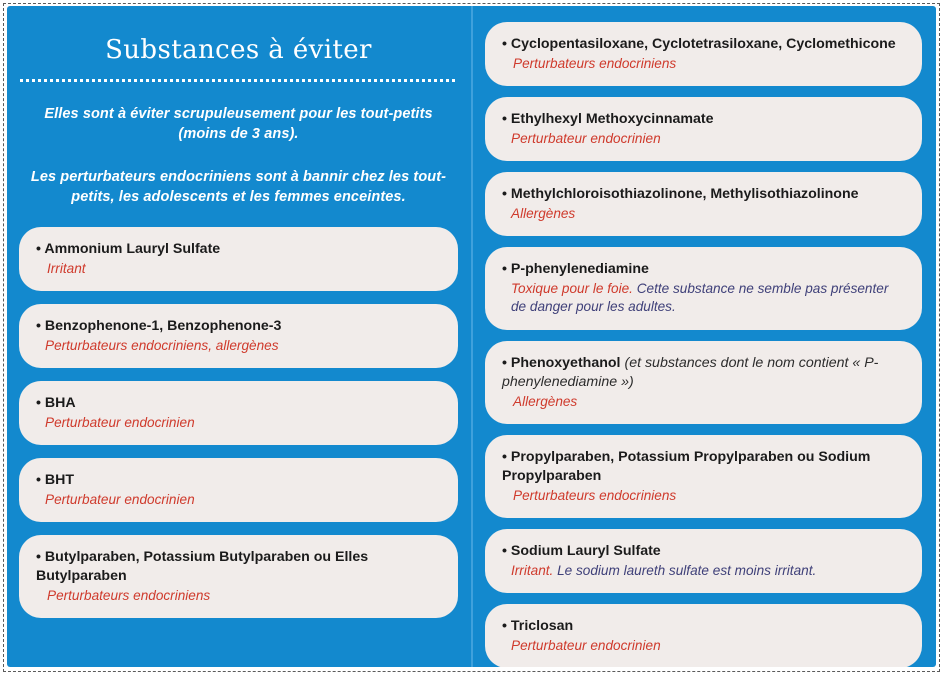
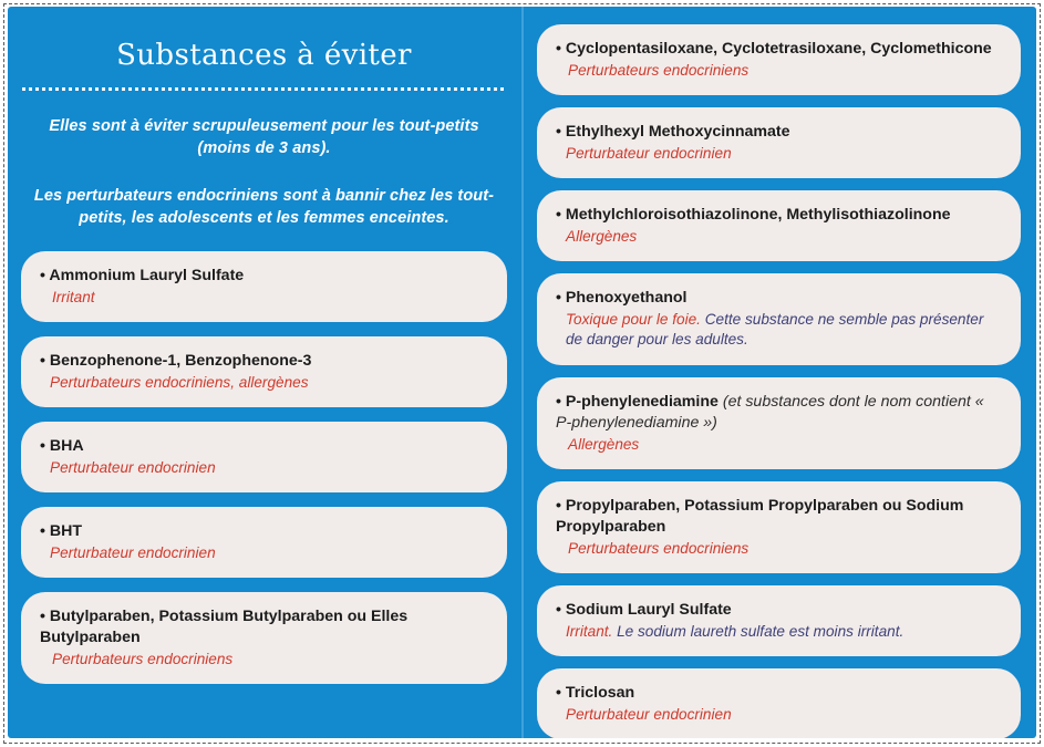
  Substances à éviter
  Elles sont à éviter scrupuleusement pour les tout-petits (moins de 3 ans).
  Les perturbateurs endocriniens sont à bannir chez les tout-petits, les adolescents et les femmes enceintes.
  • Ammonium Lauryl Sulfate
  Irritant
  • Benzophenone-1, Benzophenone-3
  Perturbateurs endocriniens, allergènes
  • BHA
  Perturbateur endocrinien
  • BHT
  Perturbateur endocrinien
  • Butylparaben, Potassium Butylparaben ou Elles Butylparaben
  Perturbateurs endocriniens
  • Cyclopentasiloxane, Cyclotetrasiloxane, Cyclomethicone
  Perturbateurs endocriniens
  • Ethylhexyl Methoxycinnamate
  Perturbateur endocrinien
  • Methylchloroisothiazolinone, Methylisothiazolinone
  Allergènes
- • P-phenylenediamine
+ • Phenoxyethanol
  Toxique pour le foie. Cette substance ne semble pas présenter de danger pour les adultes.
- • Phenoxyethanol (et substances dont le nom contient « P-phenylenediamine »)
+ • P-phenylenediamine (et substances dont le nom contient « P-phenylenediamine »)
  Allergènes
  • Propylparaben, Potassium Propylparaben ou Sodium Propylparaben
  Perturbateurs endocriniens
  • Sodium Lauryl Sulfate
  Irritant. Le sodium laureth sulfate est moins irritant.
  • Triclosan
  Perturbateur endocrinien
